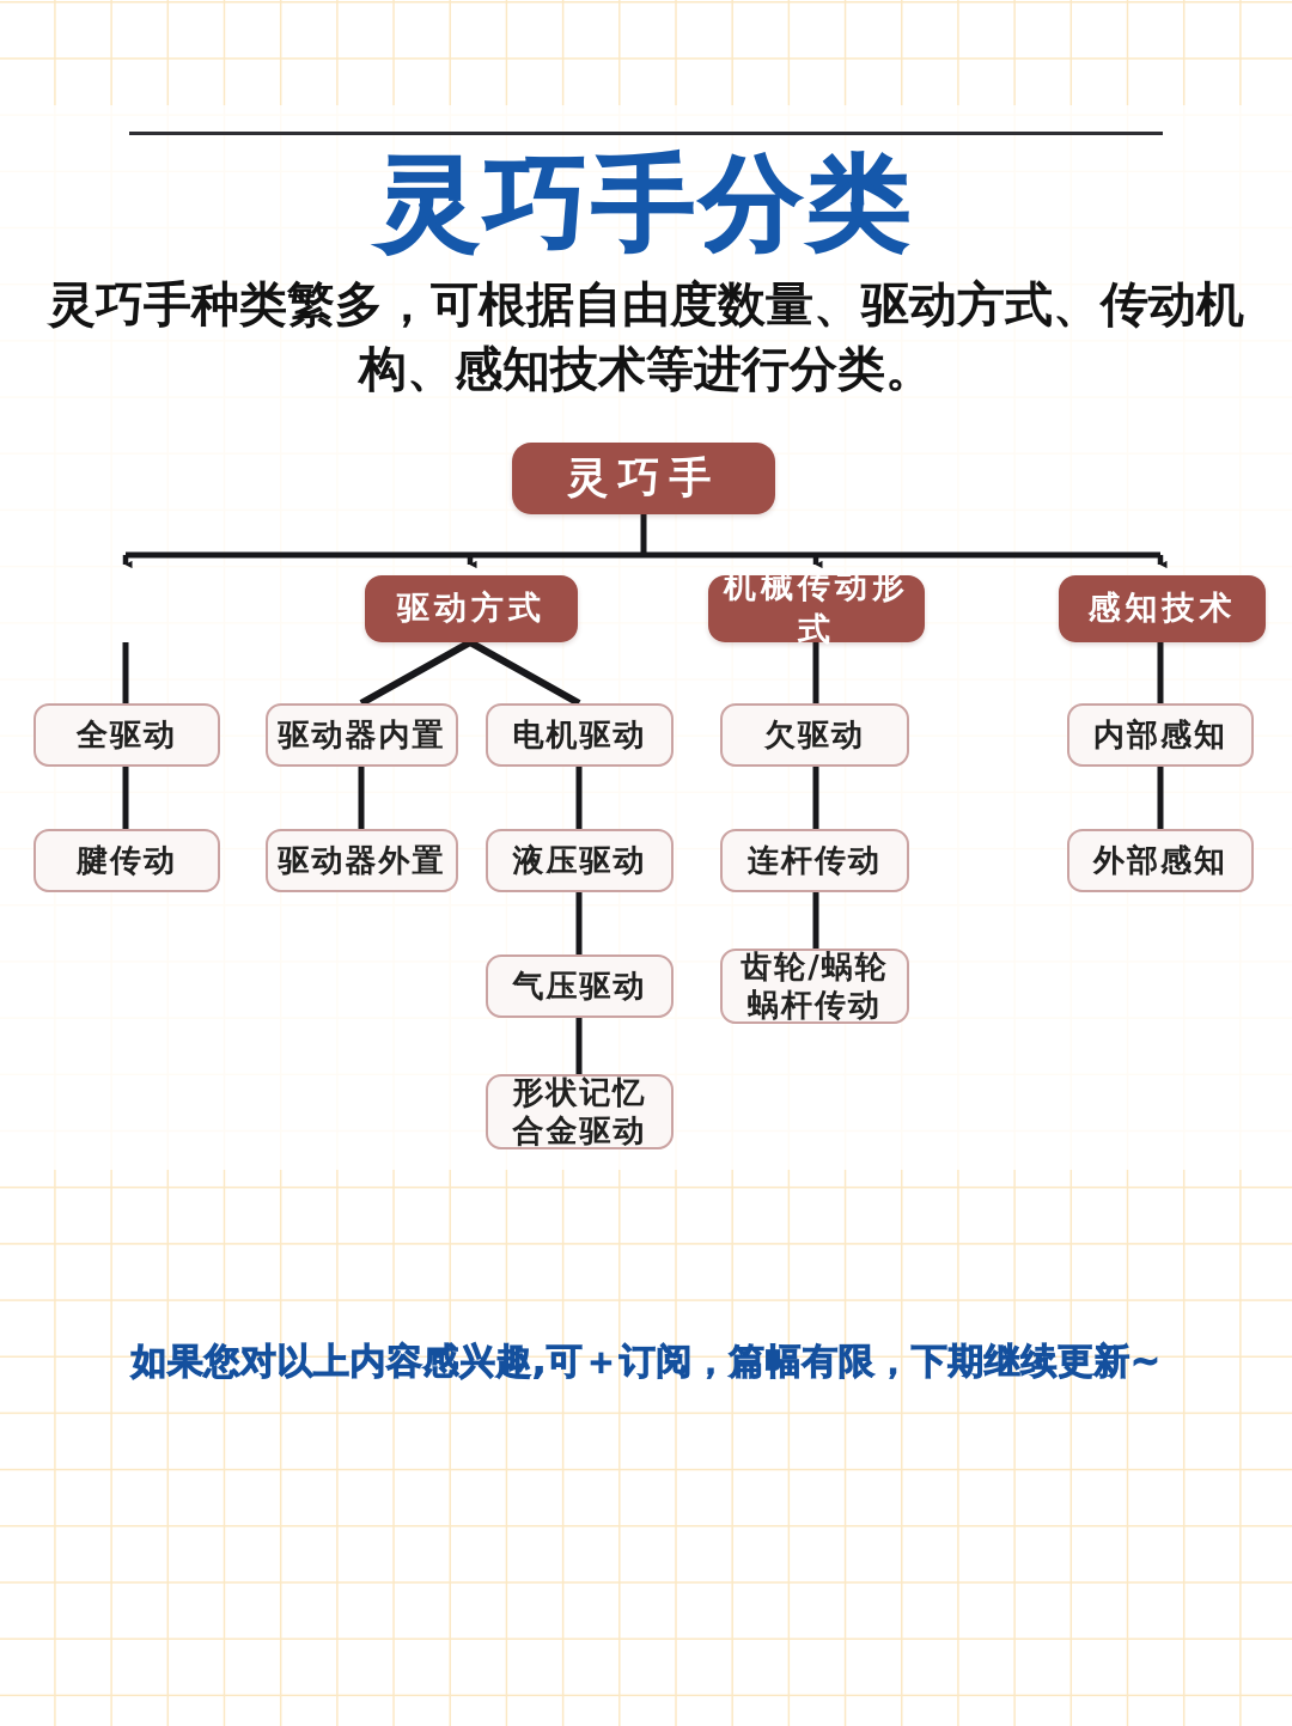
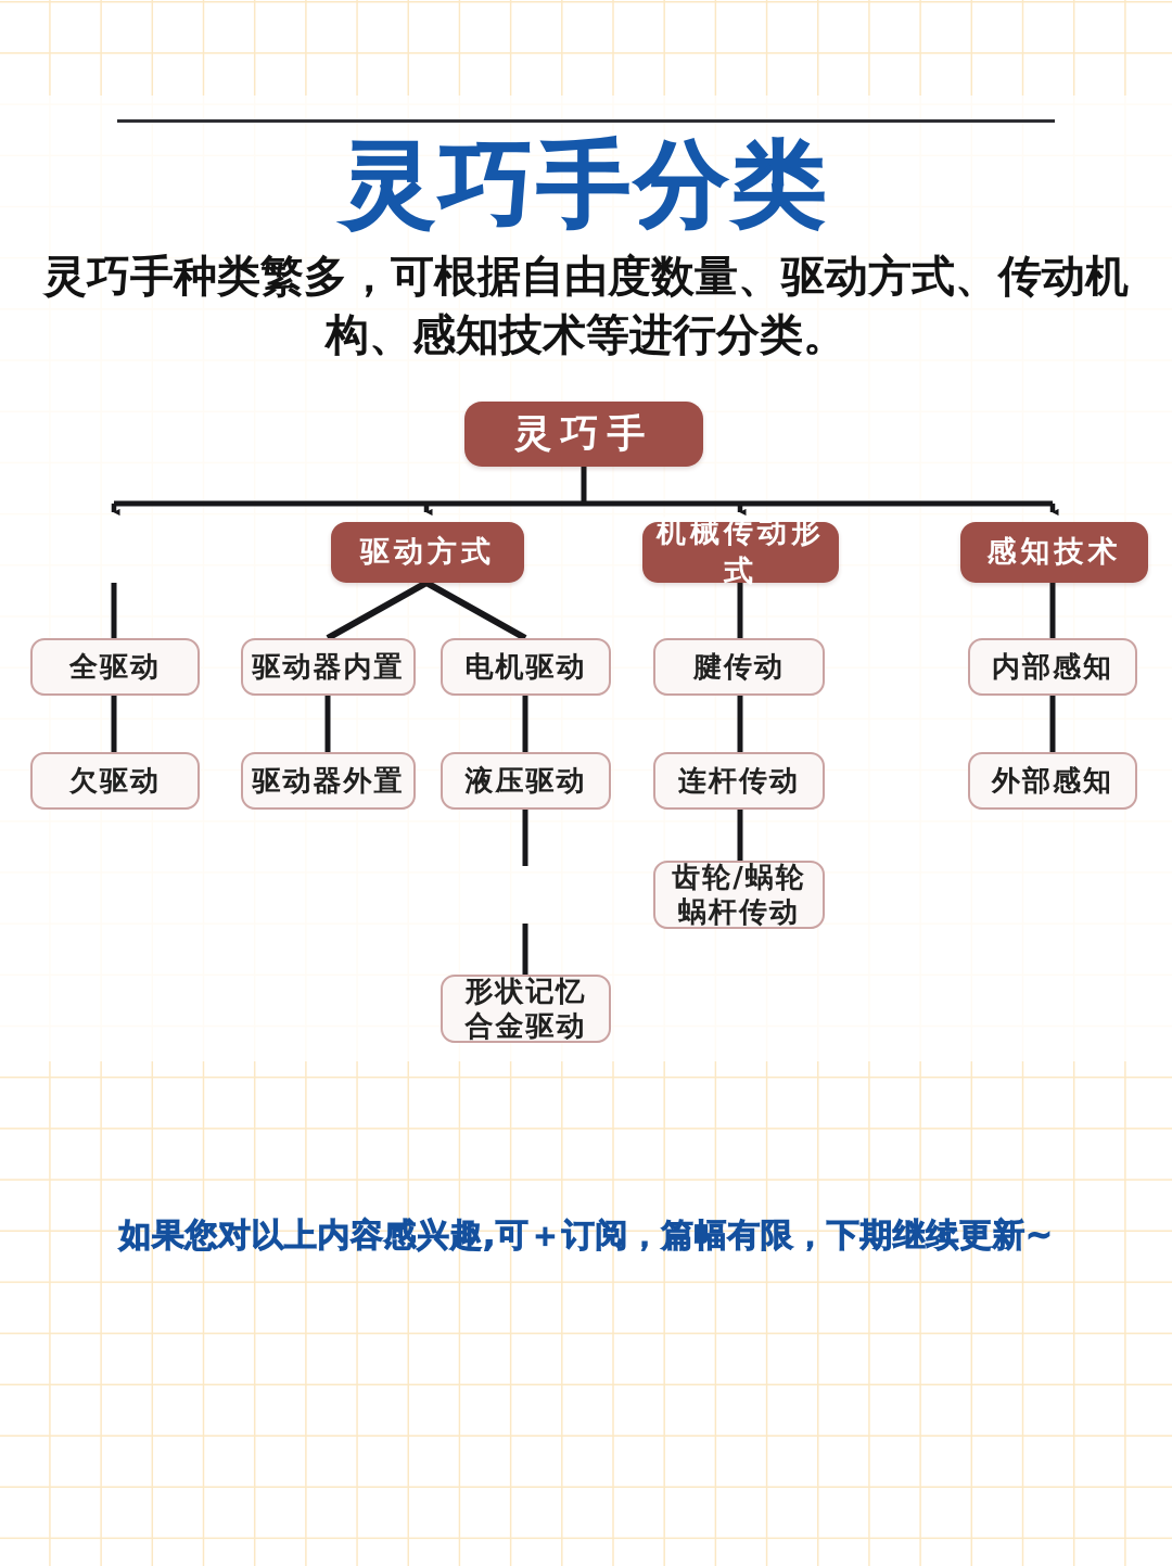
  灵巧手分类
  灵巧手种类繁多，可根据自由度数量、驱动方式、传动机构、感知技术等进行分类。
  灵巧手
  驱动方式
  机械传动形式
  感知技术
  全驱动
- 腱传动
+ 欠驱动
  驱动器内置
  驱动器外置
  电机驱动
  液压驱动
- 气压驱动
  形状记忆
  合金驱动
- 欠驱动
+ 腱传动
  连杆传动
  齿轮/蜗轮
  蜗杆传动
  内部感知
  外部感知
  如果您对以上内容感兴趣,可＋订阅，篇幅有限，下期继续更新~
